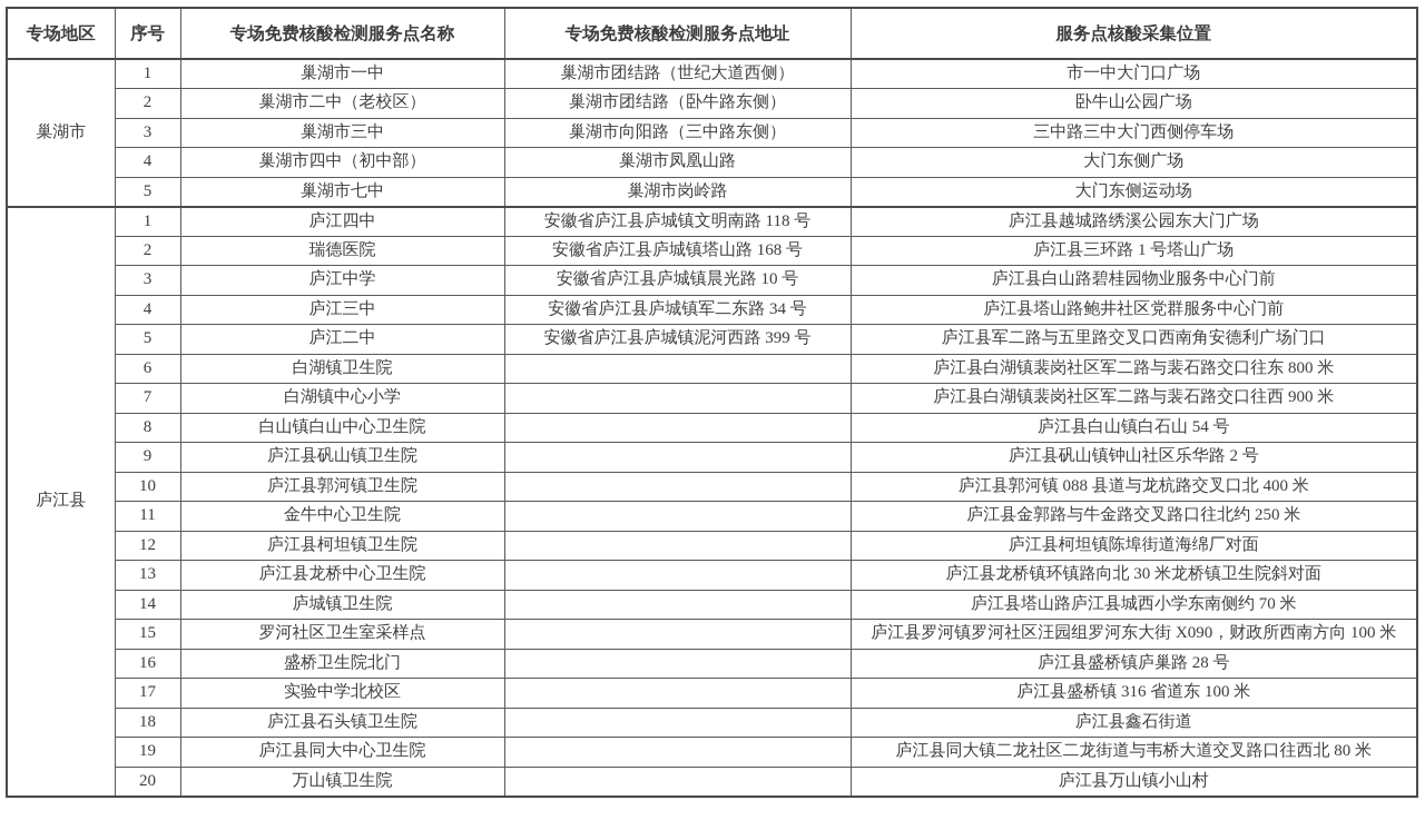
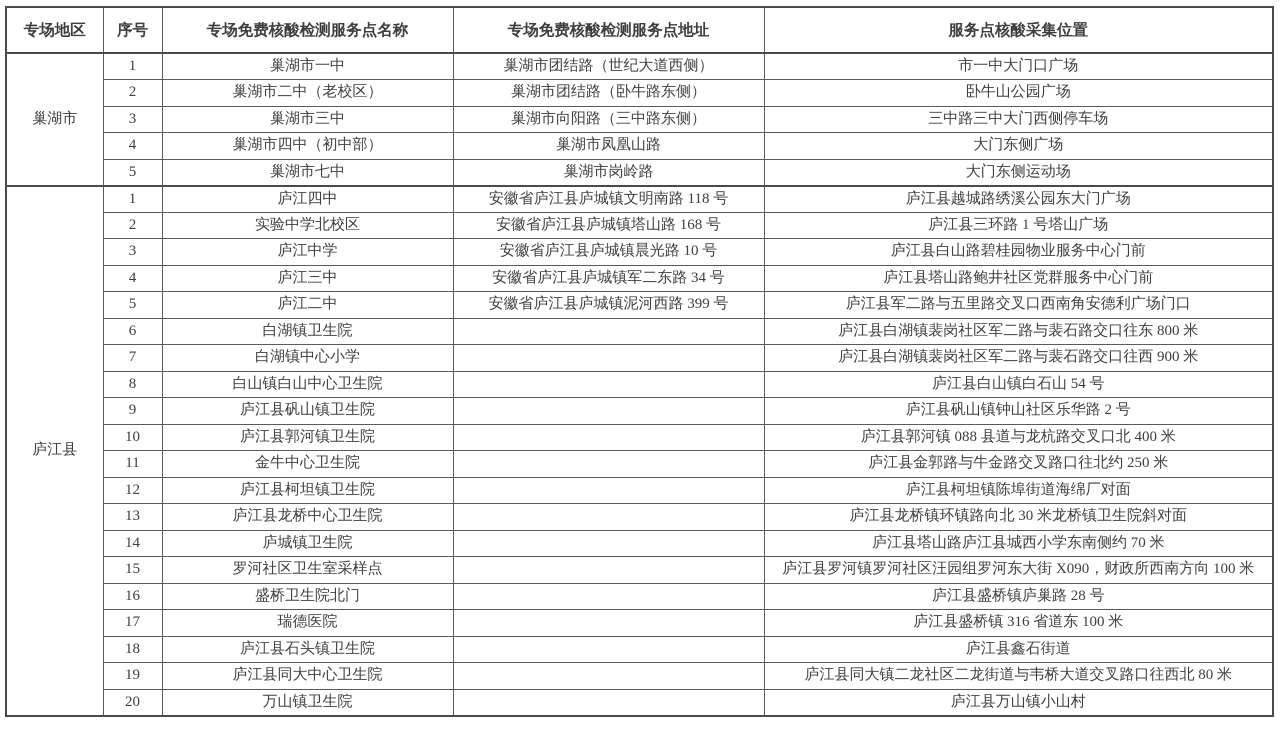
  专场地区	序号	专场免费核酸检测服务点名称	专场免费核酸检测服务点地址	服务点核酸采集位置
  巢湖市	1	巢湖市一中	巢湖市团结路（世纪大道西侧）	市一中大门口广场
  2	巢湖市二中（老校区）	巢湖市团结路（卧牛路东侧）	卧牛山公园广场
  3	巢湖市三中	巢湖市向阳路（三中路东侧）	三中路三中大门西侧停车场
  4	巢湖市四中（初中部）	巢湖市凤凰山路	大门东侧广场
  5	巢湖市七中	巢湖市岗岭路	大门东侧运动场
  庐江县	1	庐江四中	安徽省庐江县庐城镇文明南路 118 号	庐江县越城路绣溪公园东大门广场
- 2	瑞德医院	安徽省庐江县庐城镇塔山路 168 号	庐江县三环路 1 号塔山广场
+ 2	实验中学北校区	安徽省庐江县庐城镇塔山路 168 号	庐江县三环路 1 号塔山广场
  3	庐江中学	安徽省庐江县庐城镇晨光路 10 号	庐江县白山路碧桂园物业服务中心门前
  4	庐江三中	安徽省庐江县庐城镇军二东路 34 号	庐江县塔山路鲍井社区党群服务中心门前
  5	庐江二中	安徽省庐江县庐城镇泥河西路 399 号	庐江县军二路与五里路交叉口西南角安德利广场门口
  6	白湖镇卫生院		庐江县白湖镇裴岗社区军二路与裴石路交口往东 800 米
  7	白湖镇中心小学		庐江县白湖镇裴岗社区军二路与裴石路交口往西 900 米
  8	白山镇白山中心卫生院		庐江县白山镇白石山 54 号
  9	庐江县矾山镇卫生院		庐江县矾山镇钟山社区乐华路 2 号
  10	庐江县郭河镇卫生院		庐江县郭河镇 088 县道与龙杭路交叉口北 400 米
  11	金牛中心卫生院		庐江县金郭路与牛金路交叉路口往北约 250 米
  12	庐江县柯坦镇卫生院		庐江县柯坦镇陈埠街道海绵厂对面
  13	庐江县龙桥中心卫生院		庐江县龙桥镇环镇路向北 30 米龙桥镇卫生院斜对面
  14	庐城镇卫生院		庐江县塔山路庐江县城西小学东南侧约 70 米
  15	罗河社区卫生室采样点		庐江县罗河镇罗河社区汪园组罗河东大街 X090，财政所西南方向 100 米
  16	盛桥卫生院北门		庐江县盛桥镇庐巢路 28 号
- 17	实验中学北校区		庐江县盛桥镇 316 省道东 100 米
+ 17	瑞德医院		庐江县盛桥镇 316 省道东 100 米
  18	庐江县石头镇卫生院		庐江县鑫石街道
  19	庐江县同大中心卫生院		庐江县同大镇二龙社区二龙街道与韦桥大道交叉路口往西北 80 米
  20	万山镇卫生院		庐江县万山镇小山村
